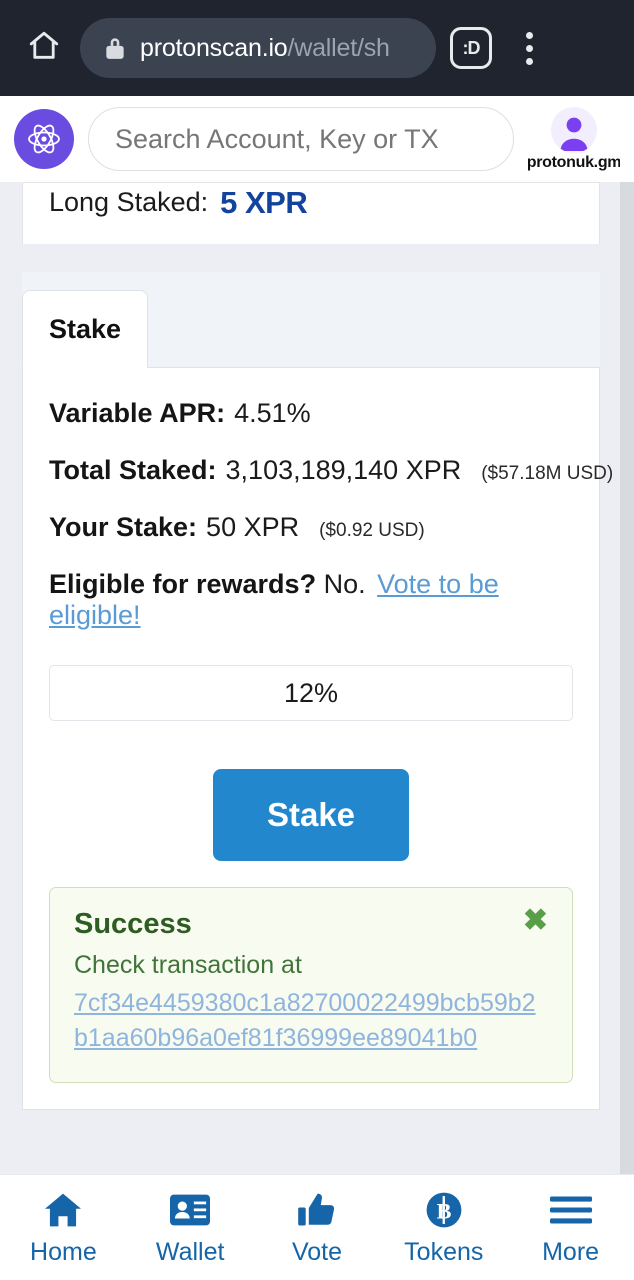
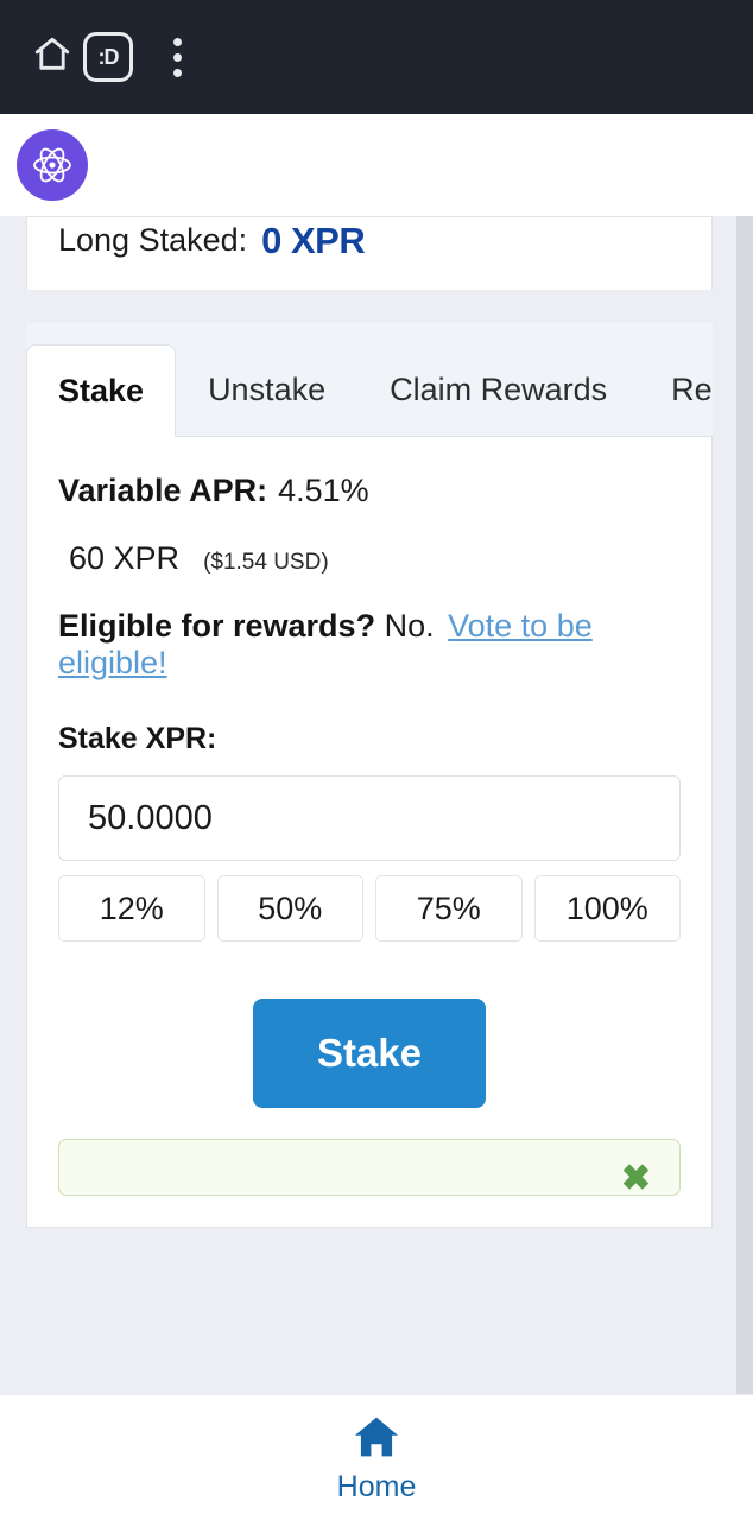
- protonscan.io/wallet/sh
  :D
- Search Account, Key or TX
- protonuk.gm
  Long Staked:
- 5 XPR
+ 0 XPR
  Stake
+ Unstake
+ Claim Rewards
+ Re
  Variable APR:
  4.51%
- Total Staked:
- 3,103,189,140 XPR
- ($57.18M USD)
- Your Stake:
- 50 XPR
+ 60 XPR
- ($0.92 USD)
+ ($1.54 USD)
  Eligible for rewards? No. Vote to be eligible!
+ Stake XPR:
+ 50.0000
  12%
+ 50%
+ 75%
+ 100%
  Stake
  ✖
- Success
- Check transaction at
- 7cf34e4459380c1a82700022499bcb59b2b1aa60b96a0ef81f36999ee89041b0
  Home
- Wallet
- Vote
- Tokens
- More
